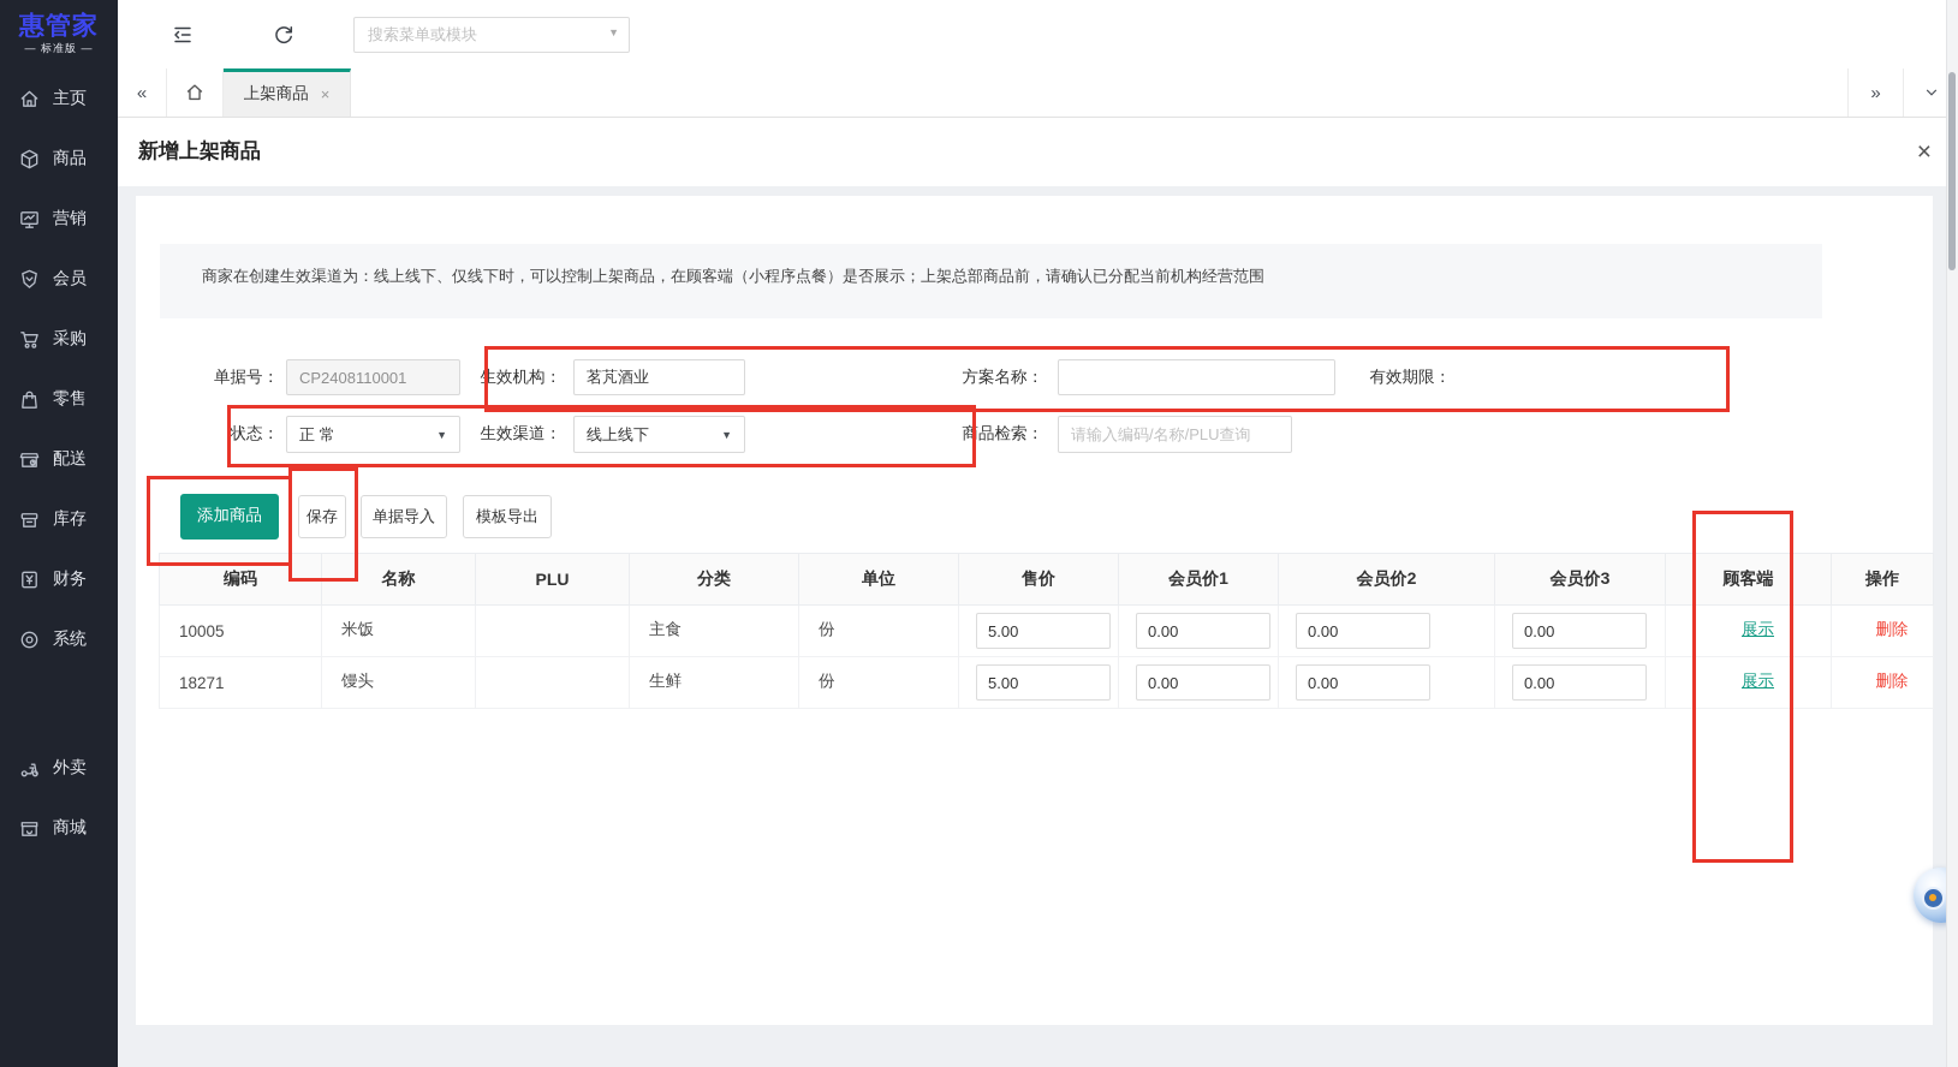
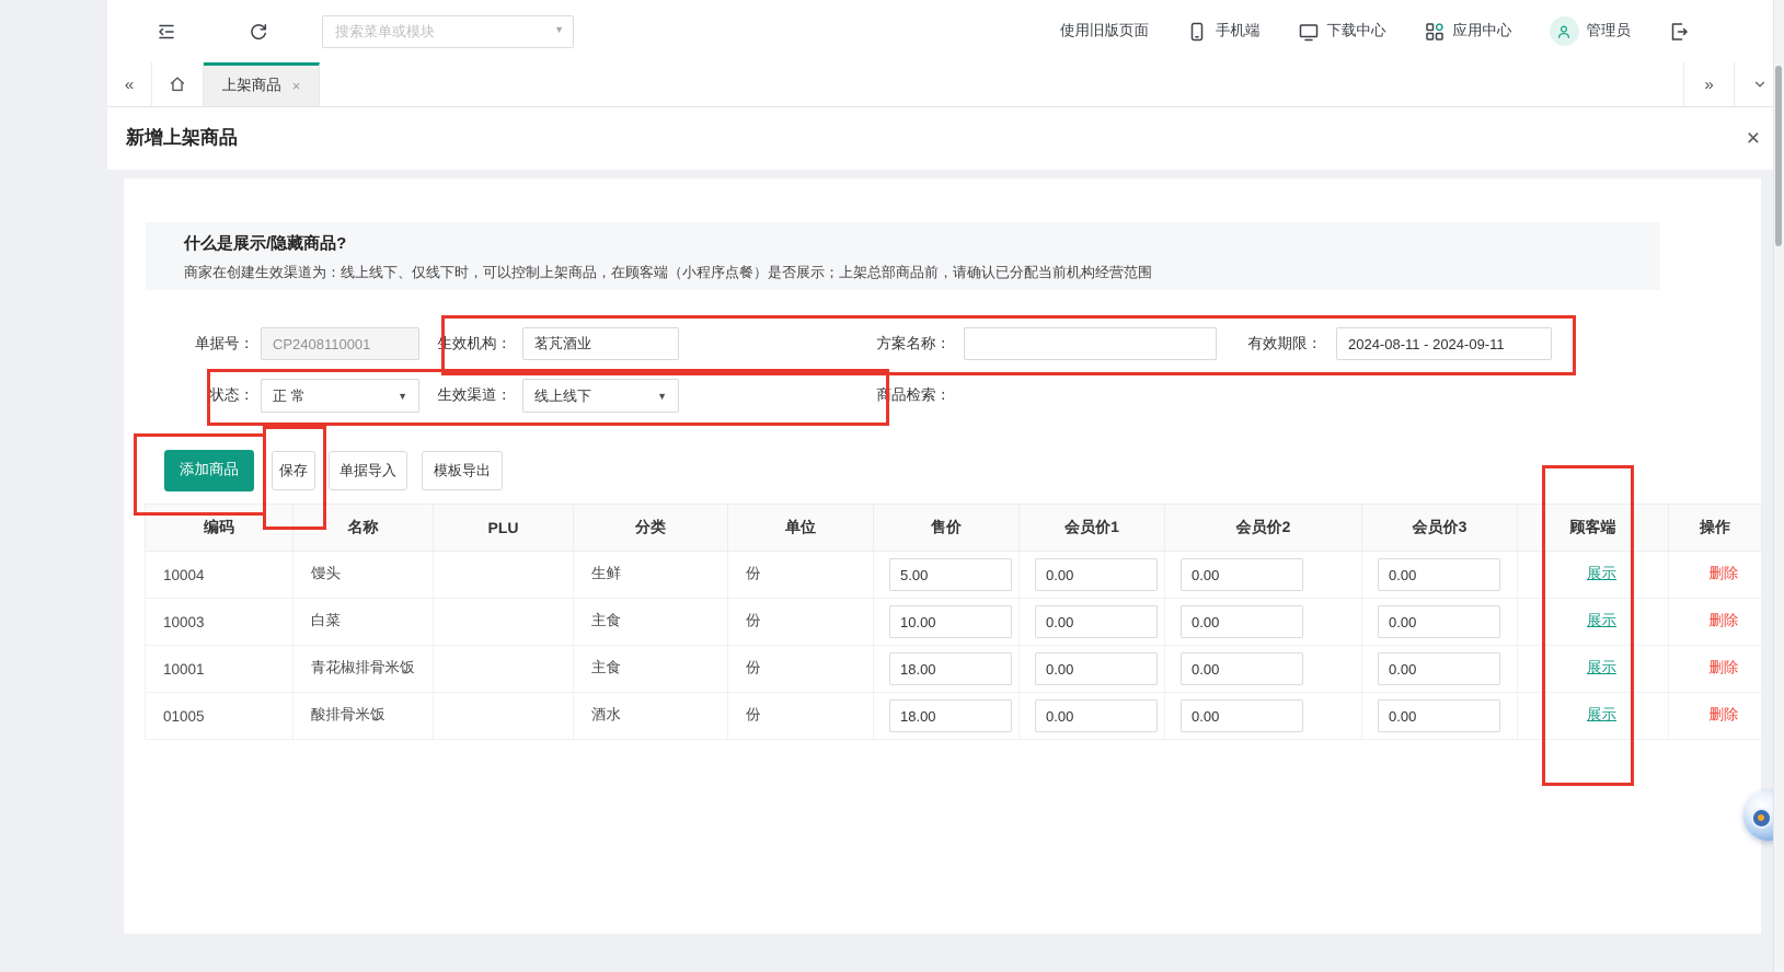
- 惠管家
- — 标准版 —
- 主页
- 商品
- 营销
- 会员
- 采购
- 零售
- 配送
- 库存
- 财务
- 系统
- 外卖
- 商城
  搜索菜单或模块
  ▼
+ 使用旧版页面
+ 手机端
+ 下载中心
+ 应用中心
+ 管理员
  «
  上架商品
  ×
  »
  新增上架商品
  ×
+ 什么是展示/隐藏商品?
  商家在创建生效渠道为：线上线下、仅线下时，可以控制上架商品，在顾客端（小程序点餐）是否展示；上架总部商品前，请确认已分配当前机构经营范围
  单据号：
  CP2408110001
  生效机构：
  茗芃酒业
  方案名称：
  有效期限：
+ 2024-08-11 - 2024-09-11
  状态：
  正 常
  ▼
  生效渠道：
  线上线下
  ▼
  商品检索：
- 请输入编码/名称/PLU查询
  添加商品
  保存
  单据导入
  模板导出
  编码	名称	PLU	分类	单位	售价	会员价1	会员价2	会员价3	顾客端	操作
- 10005	米饭		主食	份	5.00	0.00	0.00	0.00	展示	删除
- 18271	馒头		生鲜	份	5.00	0.00	0.00	0.00	展示	删除
+ 10004	馒头		生鲜	份	5.00	0.00	0.00	0.00	展示	删除
+ 10003	白菜		主食	份	10.00	0.00	0.00	0.00	展示	删除
+ 10001	青花椒排骨米饭		主食	份	18.00	0.00	0.00	0.00	展示	删除
+ 01005	酸排骨米饭		酒水	份	18.00	0.00	0.00	0.00	展示	删除
